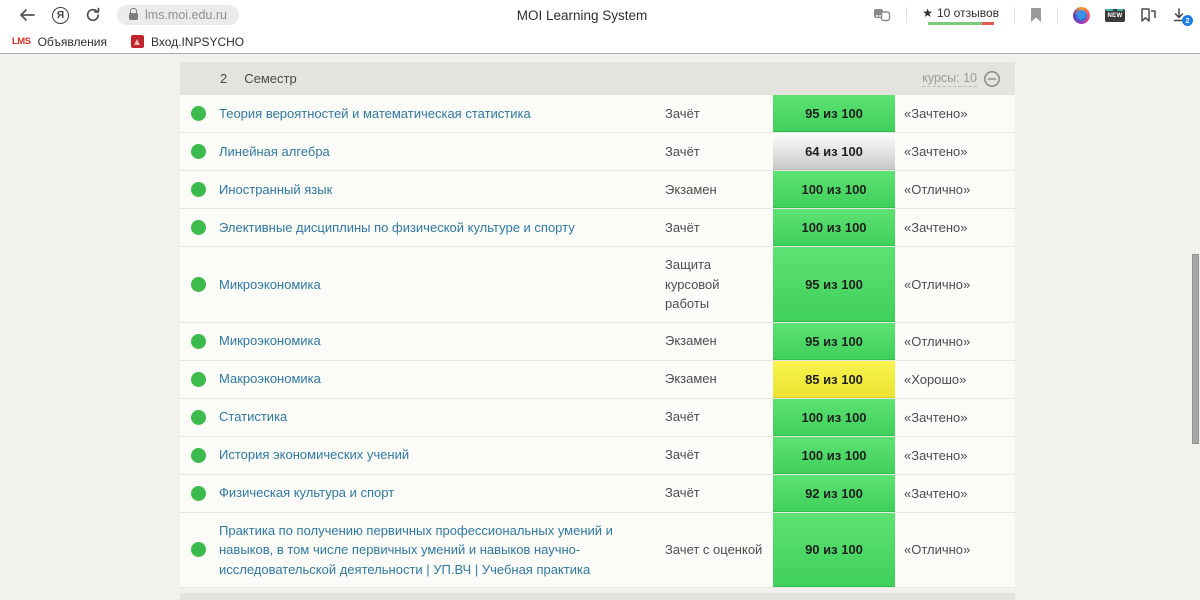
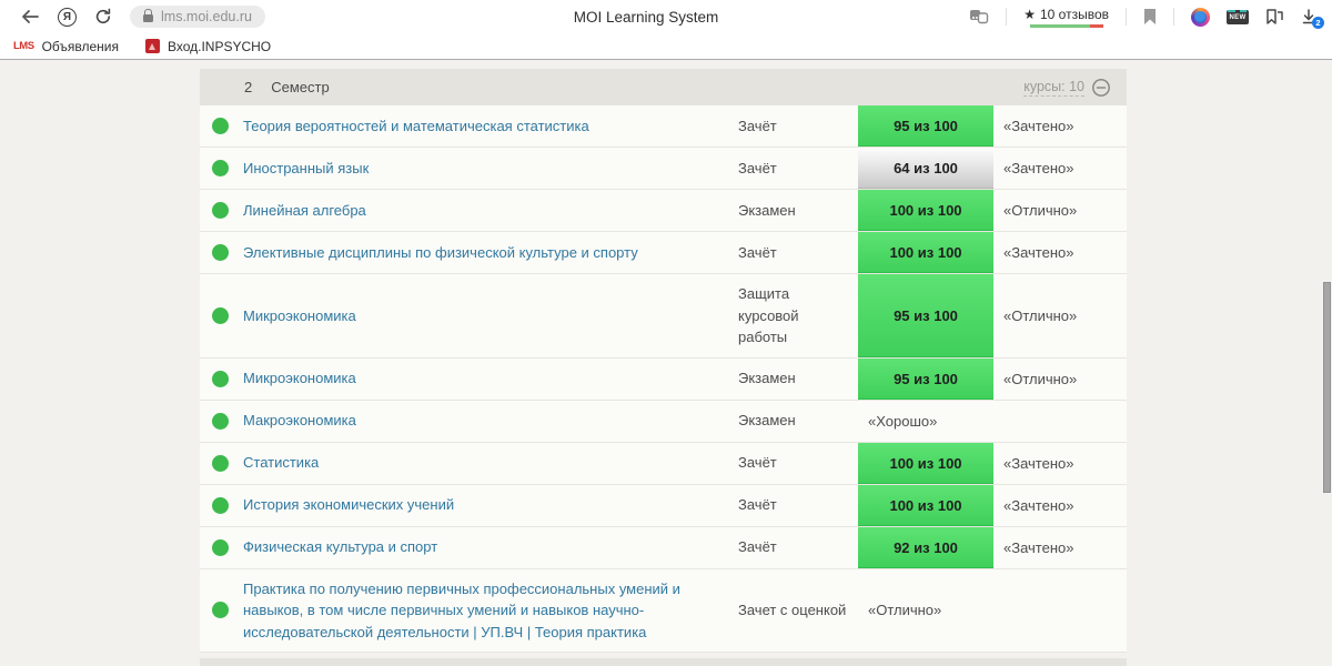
  Я
  lms.moi.edu.ru
  MOI Learning System
  ★
  10 отзывов
  2
  LMS
  Объявления
  Вход.INPSYCHO
  2
  Семестр
  курсы: 10
  Теория вероятностей и математическая статистика
  Зачёт
  95 из 100
  «Зачтено»
- Линейная алгебра
+ Иностранный язык
  Зачёт
  64 из 100
  «Зачтено»
- Иностранный язык
+ Линейная алгебра
  Экзамен
  100 из 100
  «Отлично»
  Элективные дисциплины по физической культуре и спорту
  Зачёт
  100 из 100
  «Зачтено»
  Микроэкономика
  Защита курсовой работы
  95 из 100
  «Отлично»
  Микроэкономика
  Экзамен
  95 из 100
  «Отлично»
  Макроэкономика
  Экзамен
- 85 из 100
  «Хорошо»
  Статистика
  Зачёт
  100 из 100
  «Зачтено»
  История экономических учений
  Зачёт
  100 из 100
  «Зачтено»
  Физическая культура и спорт
  Зачёт
  92 из 100
  «Зачтено»
- Практика по получению первичных профессиональных умений и навыков, в том числе первичных умений и навыков научно-исследовательской деятельности | УП.ВЧ | Учебная практика
+ Практика по получению первичных профессиональных умений и навыков, в том числе первичных умений и навыков научно-исследовательской деятельности | УП.ВЧ | Теория практика
  Зачет с оценкой
- 90 из 100
  «Отлично»
